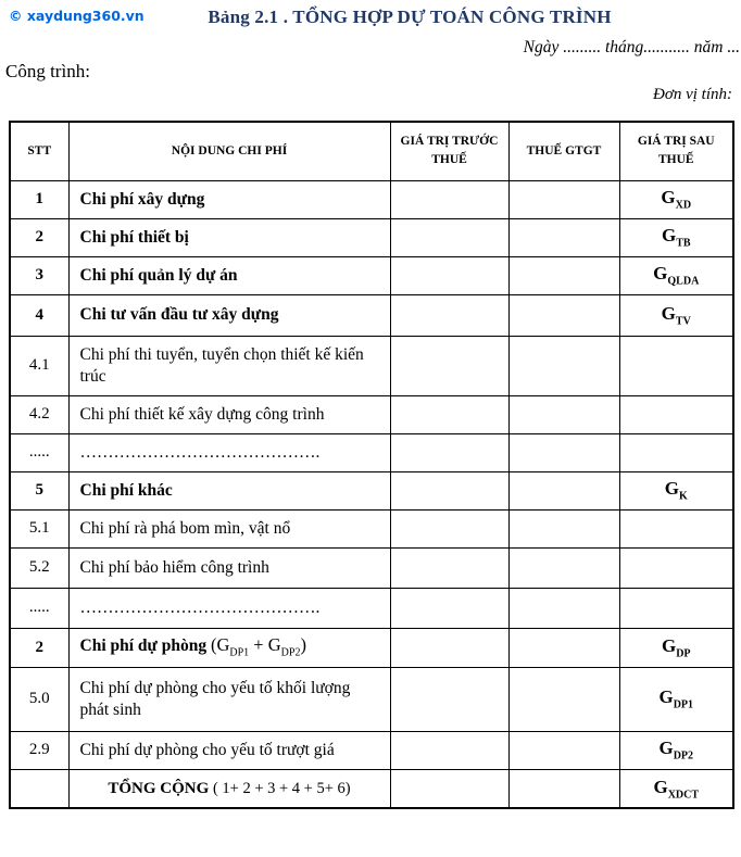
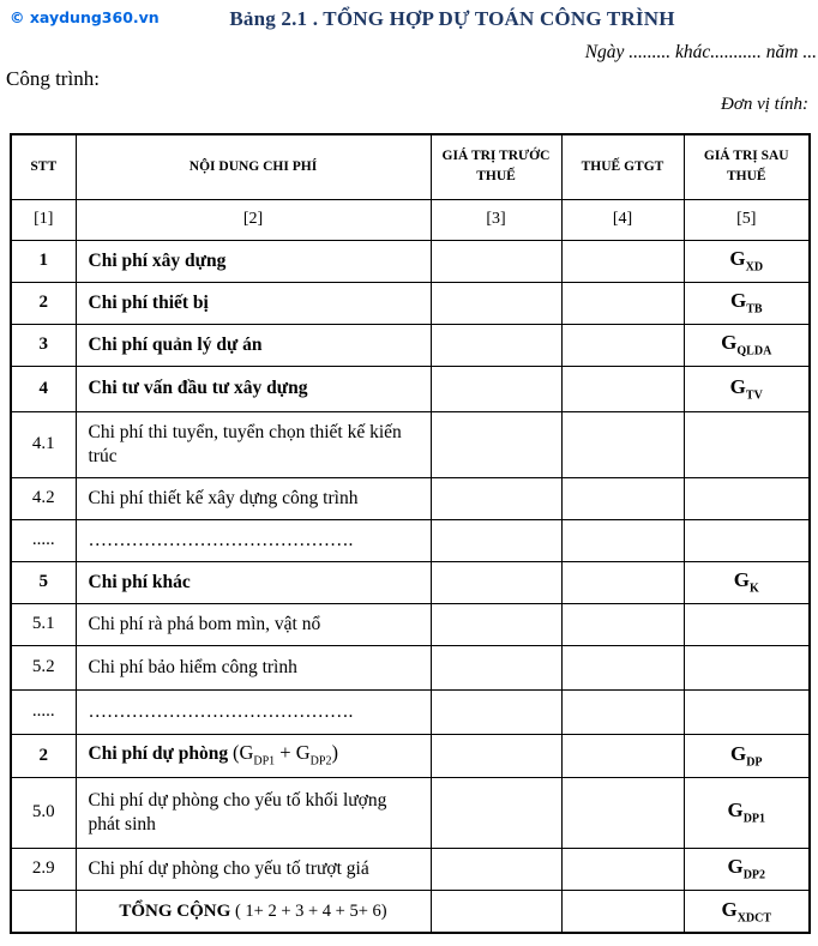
  © xaydung360.vn
  Bảng 2.1 . TỔNG HỢP DỰ TOÁN CÔNG TRÌNH
- Ngày ......... tháng........... năm ...
+ Ngày ......... khác........... năm ...
  Công trình:
  Đơn vị tính:
  STT	NỘI DUNG CHI PHÍ	GIÁ TRỊ TRƯỚC THUẾ	THUẾ GTGT	GIÁ TRỊ SAU THUẾ
+ [1]	[2]	[3]	[4]	[5]
  1	Chi phí xây dựng			GXD
  2	Chi phí thiết bị			GTB
  3	Chi phí quản lý dự án			GQLDA
  4	Chi tư vấn đầu tư xây dựng			GTV
  4.1	Chi phí thi tuyển, tuyển chọn thiết kế kiến trúc
  4.2	Chi phí thiết kế xây dựng công trình
  .....	…………………………………….
  5	Chi phí khác			GK
  5.1	Chi phí rà phá bom mìn, vật nổ
  5.2	Chi phí bảo hiểm công trình
  .....	…………………………………….
  2	Chi phí dự phòng (GDP1 + GDP2)			GDP
  5.0	Chi phí dự phòng cho yếu tố khối lượng phát sinh			GDP1
  2.9	Chi phí dự phòng cho yếu tố trượt giá			GDP2
  	TỔNG CỘNG ( 1+ 2 + 3 + 4 + 5+ 6)			GXDCT
